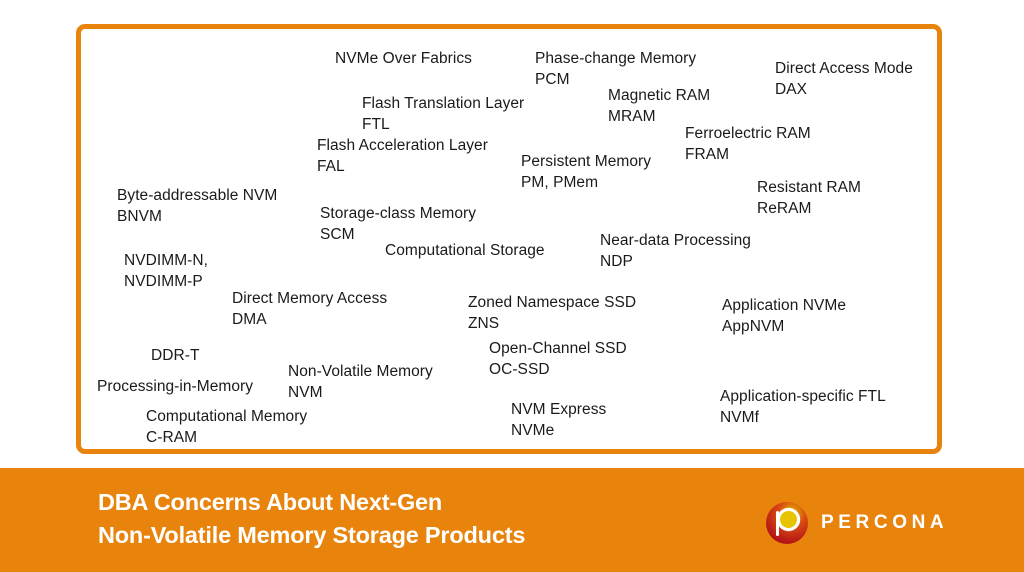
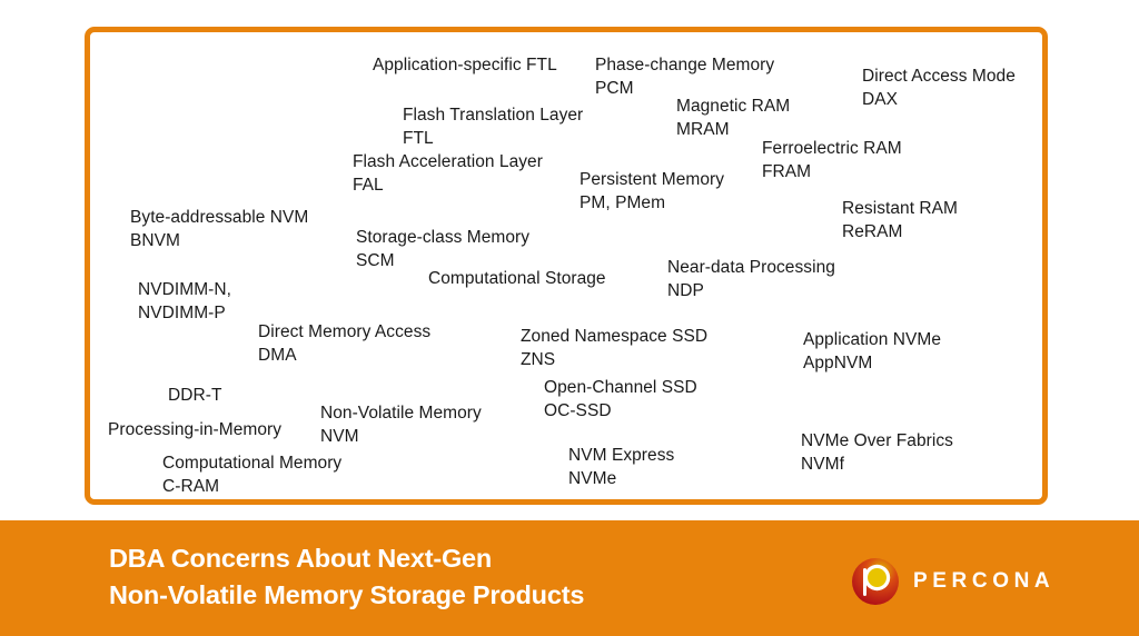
- NVMe Over Fabrics
+ Application-specific FTL
  Phase-change Memory
  PCM
  Direct Access Mode
  DAX
  Flash Translation Layer
  FTL
  Magnetic RAM
  MRAM
  Ferroelectric RAM
  FRAM
  Flash Acceleration Layer
  FAL
  Persistent Memory
  PM, PMem
  Byte-addressable NVM
  BNVM
  Resistant RAM
  ReRAM
  Storage-class Memory
  SCM
  Computational Storage
  Near-data Processing
  NDP
  NVDIMM-N,
  NVDIMM-P
  Direct Memory Access
  DMA
  Zoned Namespace SSD
  ZNS
  Application NVMe
  AppNVM
  Open-Channel SSD
  OC-SSD
  DDR-T
  Non-Volatile Memory
  NVM
  Processing-in-Memory
- Application-specific FTL
+ NVMe Over Fabrics
  NVMf
  Computational Memory
  C-RAM
  NVM Express
  NVMe
  DBA Concerns About Next-Gen
  Non-Volatile Memory Storage Products
  PERCONA
